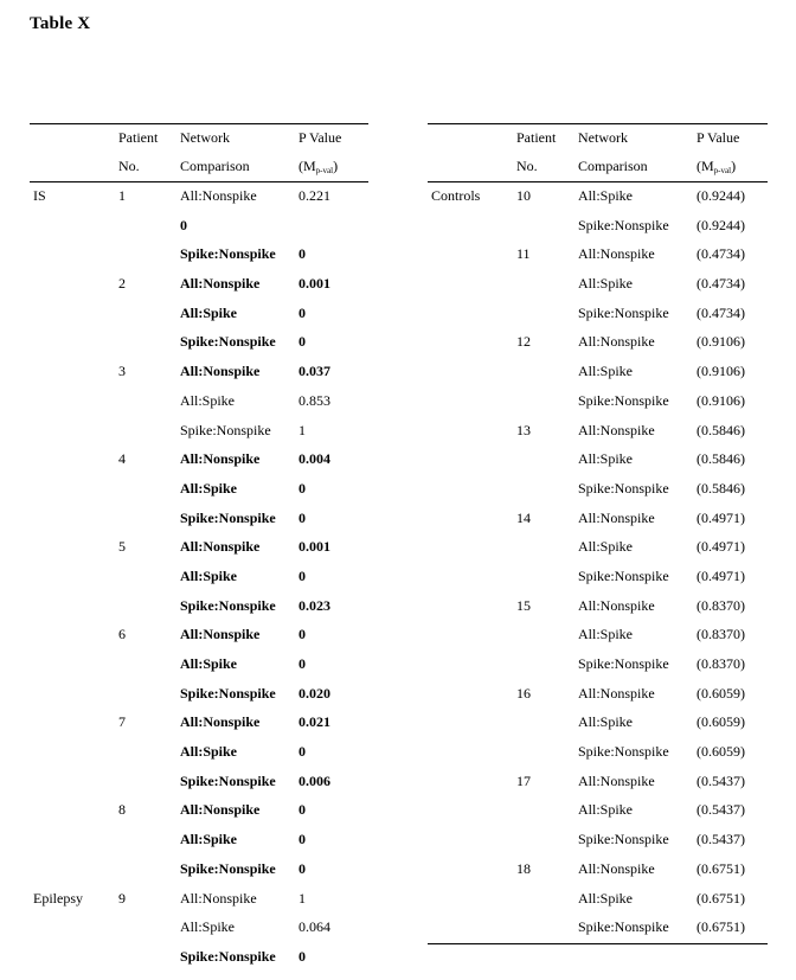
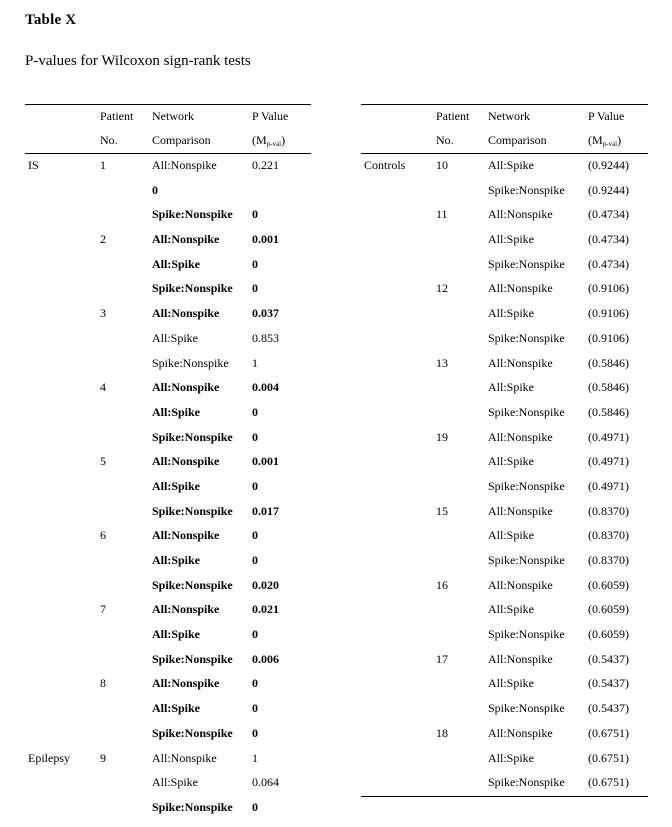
  Table X
+ P-values for Wilcoxon sign-rank tests
  Patient
  Network
  P Value
  No.
  Comparison
  (Mp-val)
  IS
  1
  All:Nonspike
  0.221
  0
  Spike:Nonspike
  0
  2
  All:Nonspike
  0.001
  All:Spike
  0
  Spike:Nonspike
  0
  3
  All:Nonspike
  0.037
  All:Spike
  0.853
  Spike:Nonspike
  1
  4
  All:Nonspike
  0.004
  All:Spike
  0
  Spike:Nonspike
  0
  5
  All:Nonspike
  0.001
  All:Spike
  0
  Spike:Nonspike
- 0.023
+ 0.017
  6
  All:Nonspike
  0
  All:Spike
  0
  Spike:Nonspike
  0.020
  7
  All:Nonspike
  0.021
  All:Spike
  0
  Spike:Nonspike
  0.006
  8
  All:Nonspike
  0
  All:Spike
  0
  Spike:Nonspike
  0
  Epilepsy
  9
  All:Nonspike
  1
  All:Spike
  0.064
  Spike:Nonspike
  0
  Patient
  Network
  P Value
  No.
  Comparison
  (Mp-val)
  Controls
  10
  All:Spike
  (0.9244)
  Spike:Nonspike
  (0.9244)
  11
  All:Nonspike
  (0.4734)
  All:Spike
  (0.4734)
  Spike:Nonspike
  (0.4734)
  12
  All:Nonspike
  (0.9106)
  All:Spike
  (0.9106)
  Spike:Nonspike
  (0.9106)
  13
  All:Nonspike
  (0.5846)
  All:Spike
  (0.5846)
  Spike:Nonspike
  (0.5846)
- 14
+ 19
  All:Nonspike
  (0.4971)
  All:Spike
  (0.4971)
  Spike:Nonspike
  (0.4971)
  15
  All:Nonspike
  (0.8370)
  All:Spike
  (0.8370)
  Spike:Nonspike
  (0.8370)
  16
  All:Nonspike
  (0.6059)
  All:Spike
  (0.6059)
  Spike:Nonspike
  (0.6059)
  17
  All:Nonspike
  (0.5437)
  All:Spike
  (0.5437)
  Spike:Nonspike
  (0.5437)
  18
  All:Nonspike
  (0.6751)
  All:Spike
  (0.6751)
  Spike:Nonspike
  (0.6751)
